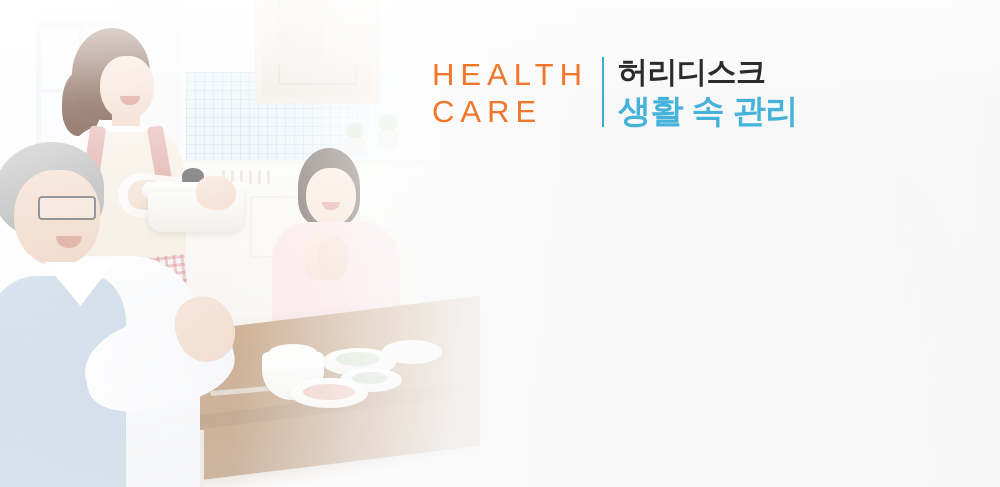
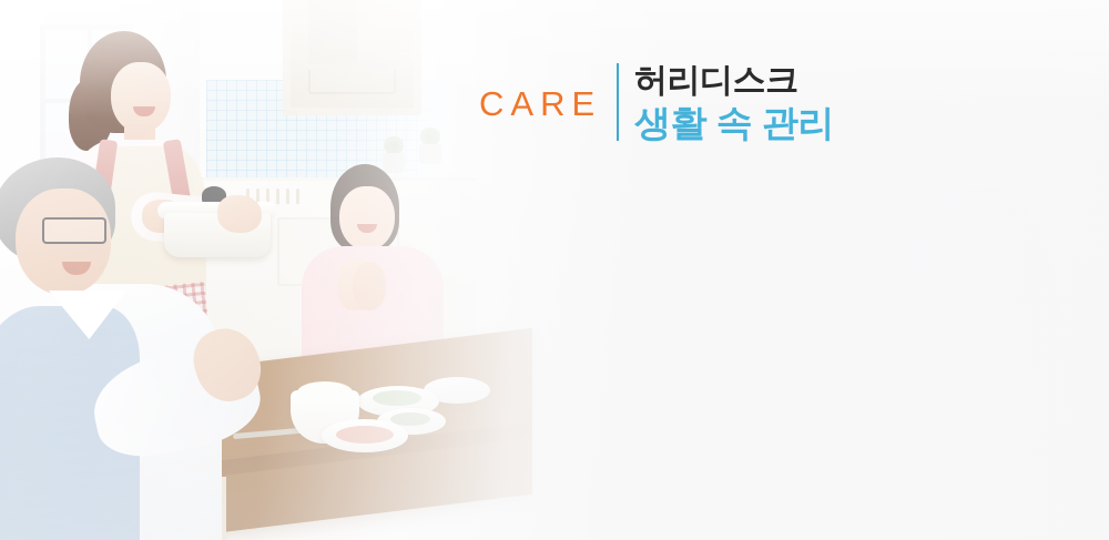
- HEALTH
  CARE
  허리디스크
  생활 속 관리
